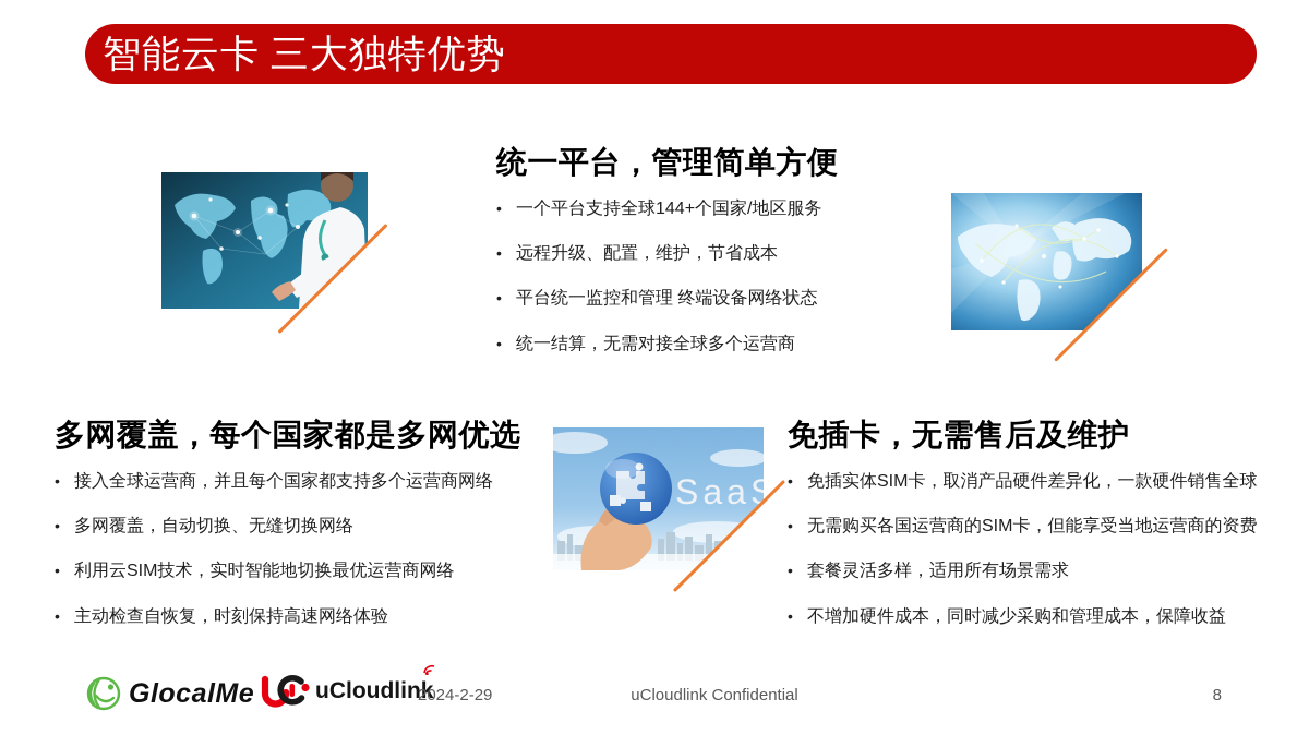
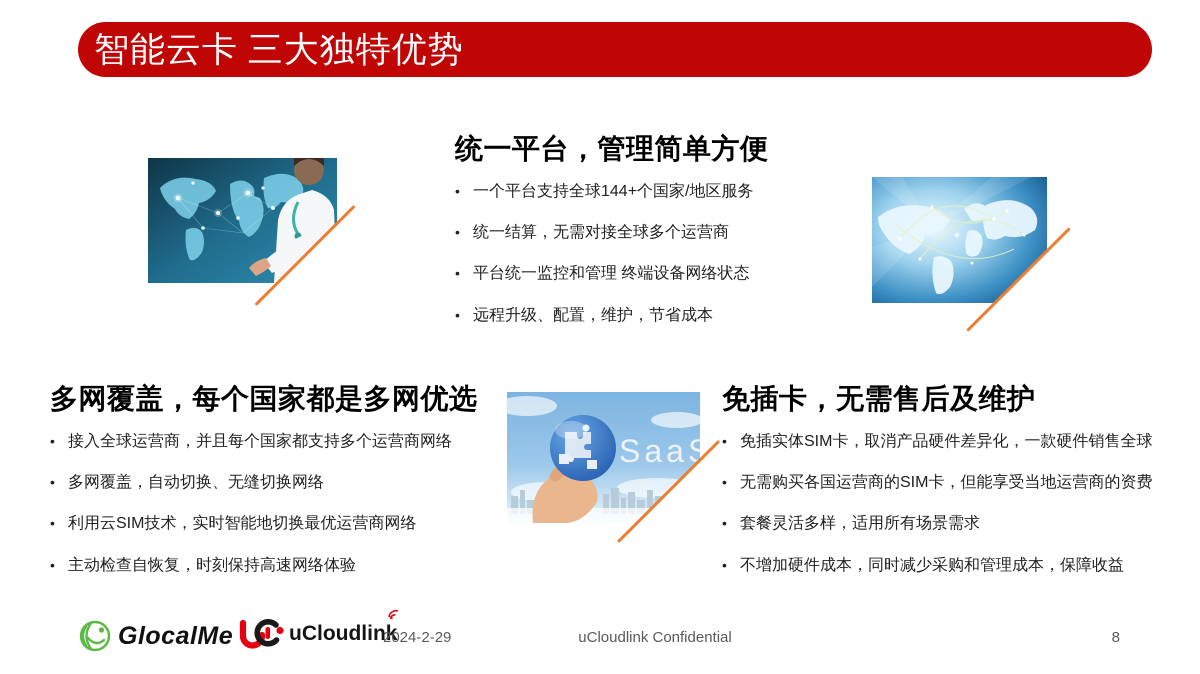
  智能云卡 三大独特优势
  Saa
  统一平台，管理简单方便
  一个平台支持全球144+个国家/地区服务
- 远程升级、配置，维护，节省成本
+ 统一结算，无需对接全球多个运营商
  平台统一监控和管理 终端设备网络状态
- 统一结算，无需对接全球多个运营商
+ 远程升级、配置，维护，节省成本
  多网覆盖，每个国家都是多网优选
  接入全球运营商，并且每个国家都支持多个运营商网络
  多网覆盖，自动切换、无缝切换网络
  利用云SIM技术，实时智能地切换最优运营商网络
  主动检查自恢复，时刻保持高速网络体验
  免插卡，无需售后及维护
  免插实体SIM卡，取消产品硬件差异化，一款硬件销售全球
  无需购买各国运营商的SIM卡，但能享受当地运营商的资费
  套餐灵活多样，适用所有场景需求
  不增加硬件成本，同时减少采购和管理成本，保障收益
  GlocalMe
  uCloudlink
  2024-2-29
  uCloudlink Confidential
  8
